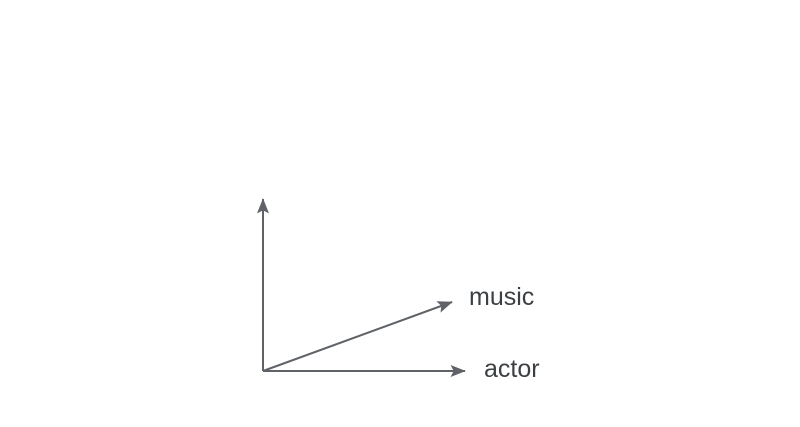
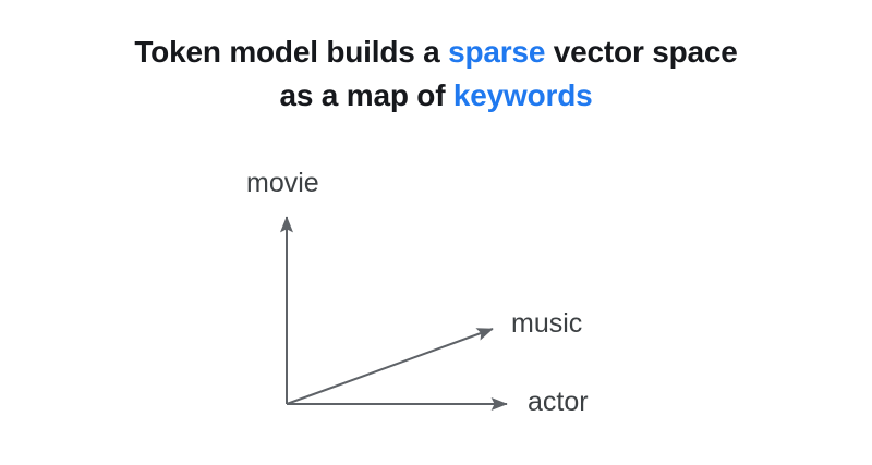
+ Token model builds a sparse vector space
+ as a map of keywords
+ movie
  music
  actor
